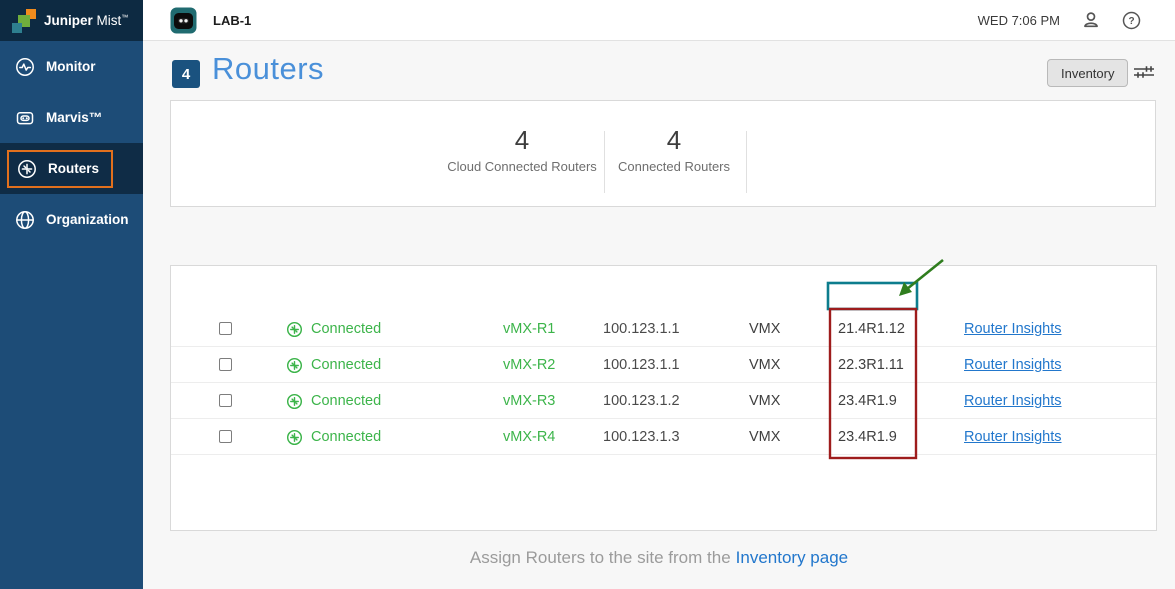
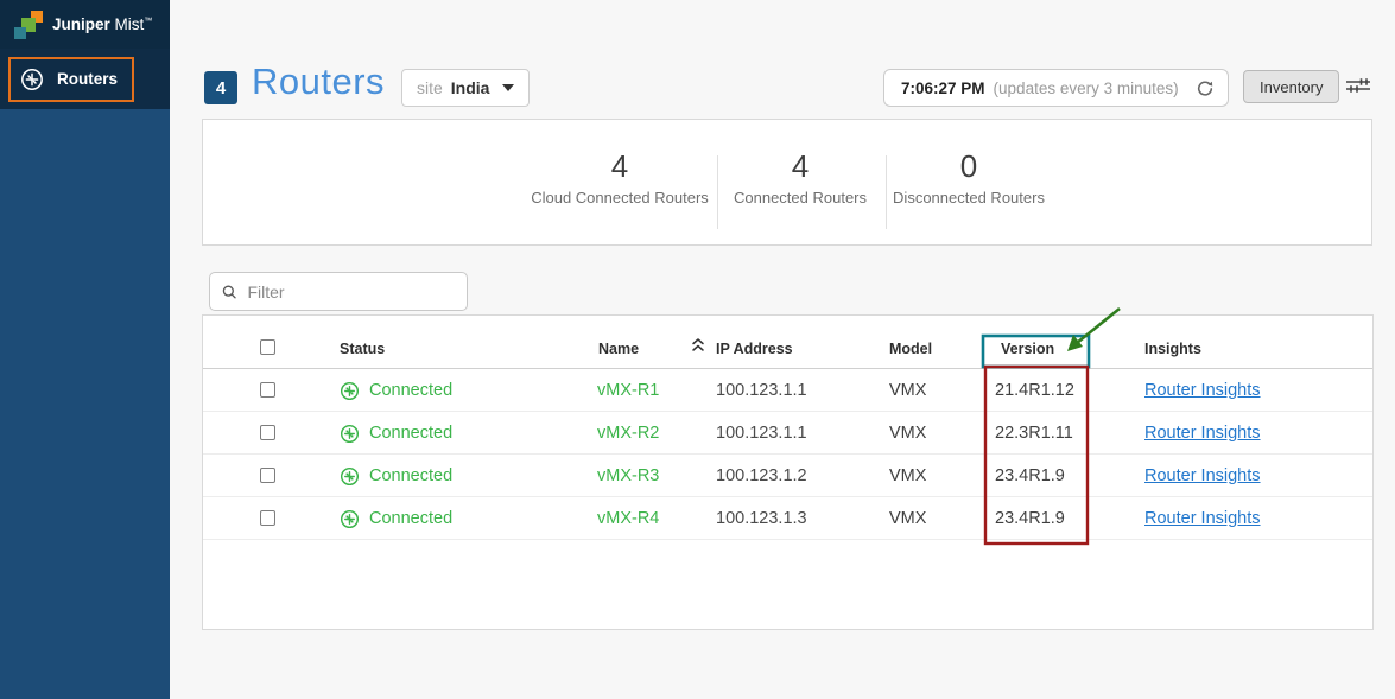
  Juniper Mist
- Monitor
- Marvis™
  Routers
- Organization
- LAB-1
- WED 7:06 PM
- ?
  4
  Routers
+ site
+ India
+ 7:06:27 PM
+ (updates every 3 minutes)
  Inventory
  4
  Cloud Connected Routers
  4
  Connected Routers
+ 0
+ Disconnected Routers
+ Filter
+ Status
+ Name
+ IP Address
+ Model
+ Version
+ Insights
  Connected
  vMX-R1
  100.123.1.1
  VMX
  21.4R1.12
  Router Insights
  Connected
  vMX-R2
  100.123.1.1
  VMX
  22.3R1.11
  Router Insights
  Connected
  vMX-R3
  100.123.1.2
  VMX
  23.4R1.9
  Router Insights
  Connected
  vMX-R4
  100.123.1.3
  VMX
  23.4R1.9
  Router Insights
- Assign Routers to the site from the Inventory page
